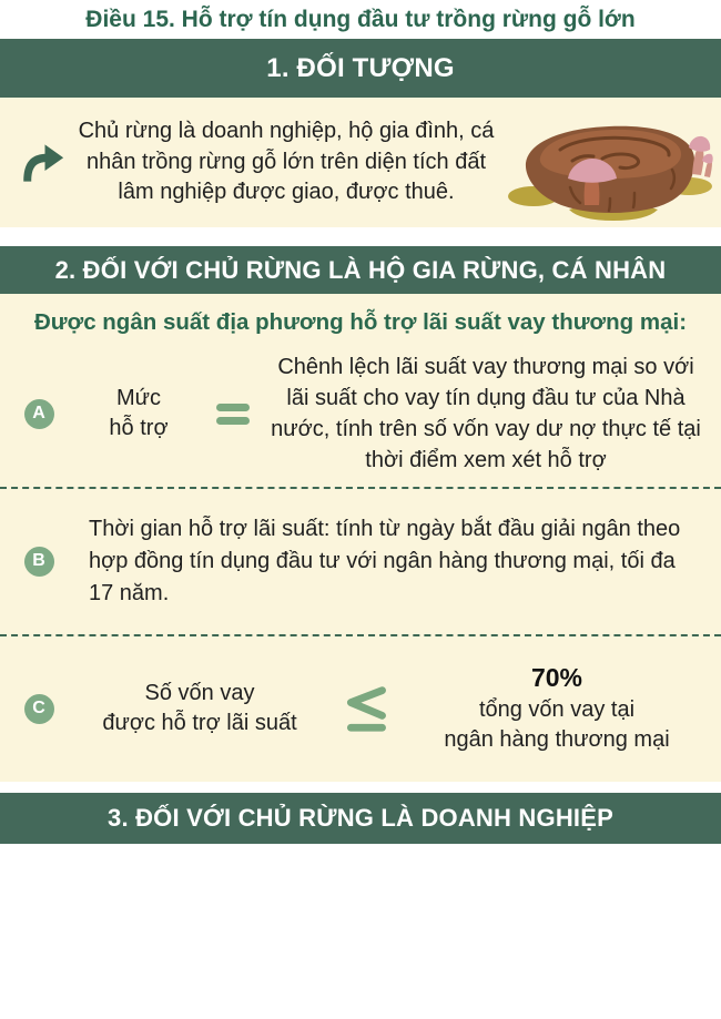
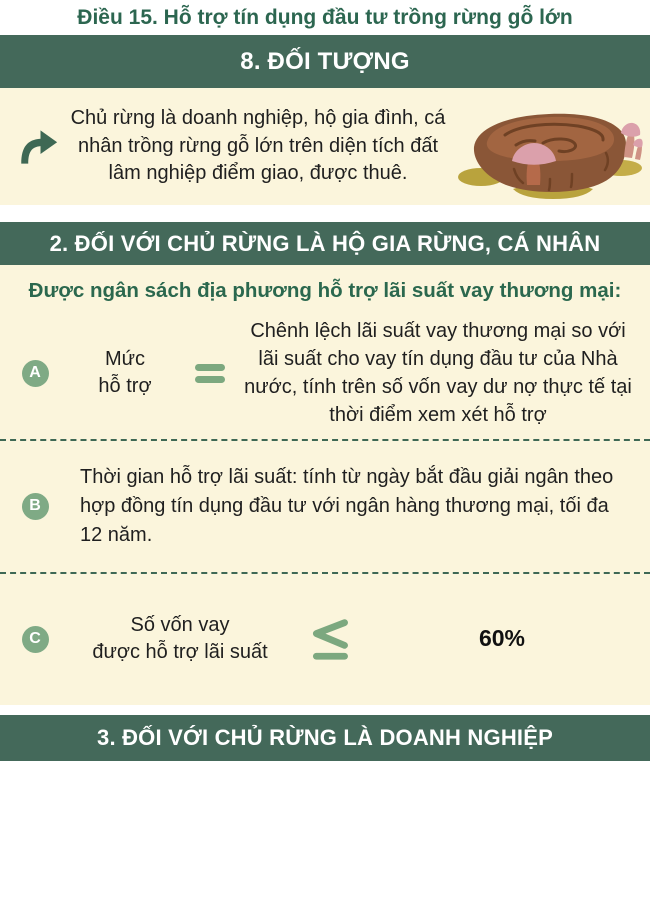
  Điều 15. Hỗ trợ tín dụng đầu tư trồng rừng gỗ lớn
- 1. ĐỐI TƯỢNG
+ 8. ĐỐI TƯỢNG
- Chủ rừng là doanh nghiệp, hộ gia đình, cá nhân trồng rừng gỗ lớn trên diện tích đất lâm nghiệp được giao, được thuê.
+ Chủ rừng là doanh nghiệp, hộ gia đình, cá nhân trồng rừng gỗ lớn trên diện tích đất lâm nghiệp điểm giao, được thuê.
  2. ĐỐI VỚI CHỦ RỪNG LÀ HỘ GIA RỪNG, CÁ NHÂN
- Được ngân suất địa phương hỗ trợ lãi suất vay thương mại:
+ Được ngân sách địa phương hỗ trợ lãi suất vay thương mại:
  A
  Mức
  hỗ trợ
  Chênh lệch lãi suất vay thương mại so với lãi suất cho vay tín dụng đầu tư của Nhà nước, tính trên số vốn vay dư nợ thực tế tại thời điểm xem xét hỗ trợ
  B
- Thời gian hỗ trợ lãi suất: tính từ ngày bắt đầu giải ngân theo hợp đồng tín dụng đầu tư với ngân hàng thương mại, tối đa 17 năm.
+ Thời gian hỗ trợ lãi suất: tính từ ngày bắt đầu giải ngân theo hợp đồng tín dụng đầu tư với ngân hàng thương mại, tối đa 12 năm.
  C
  Số vốn vay
  được hỗ trợ lãi suất
- 70%
+ 60%
- tổng vốn vay tại
- ngân hàng thương mại
  3. ĐỐI VỚI CHỦ RỪNG LÀ DOANH NGHIỆP
